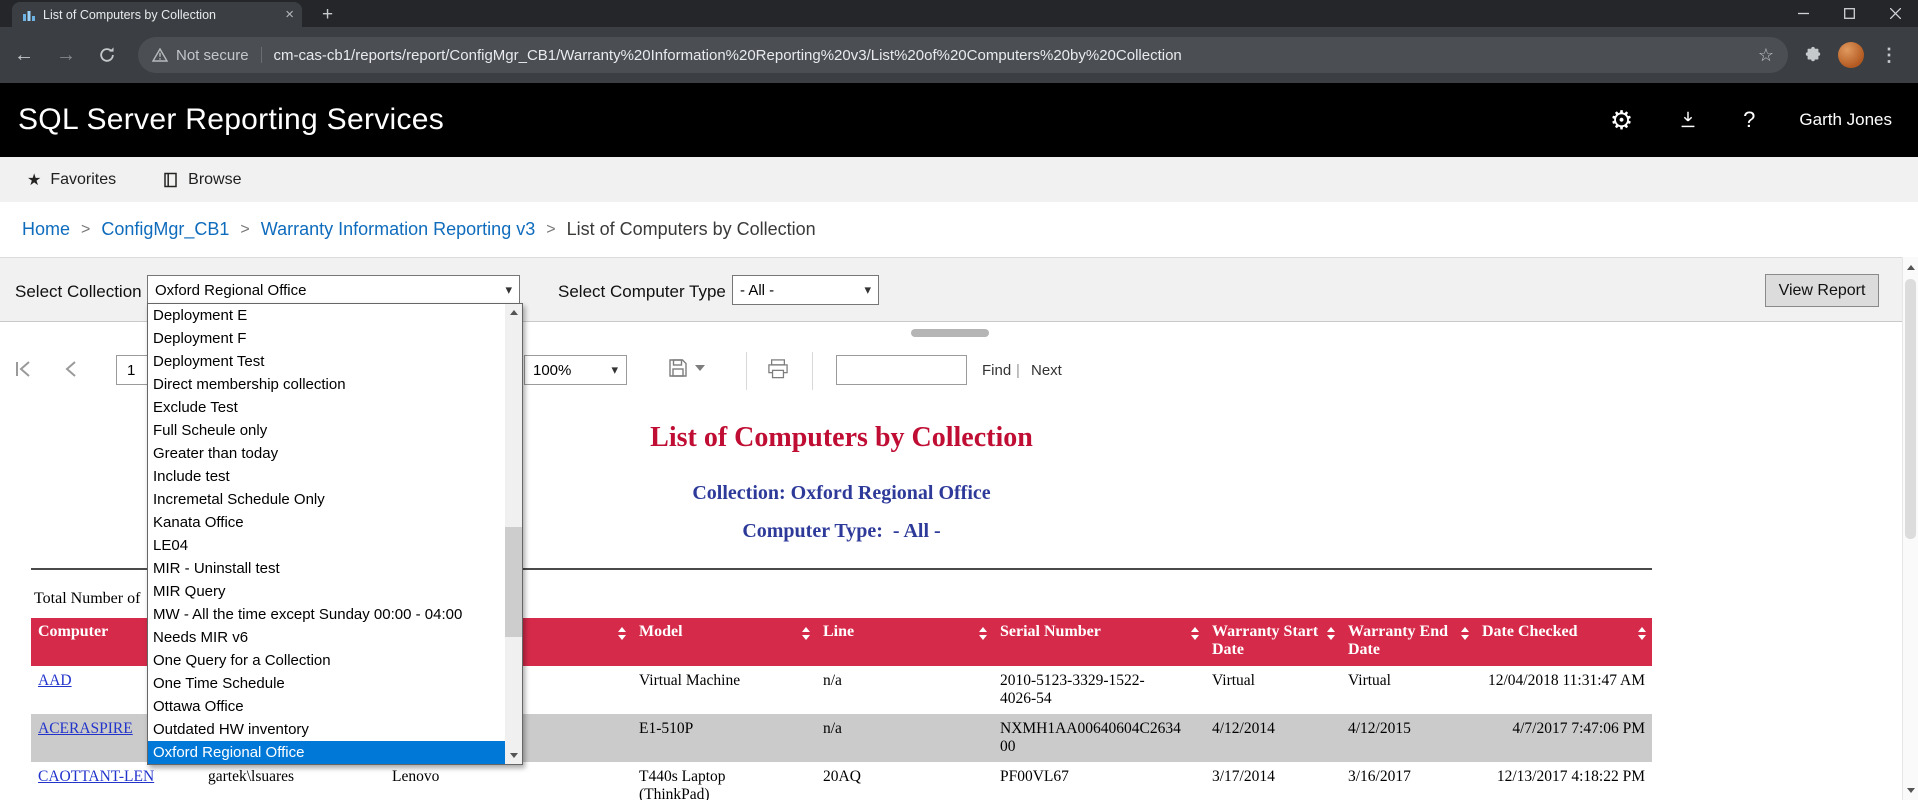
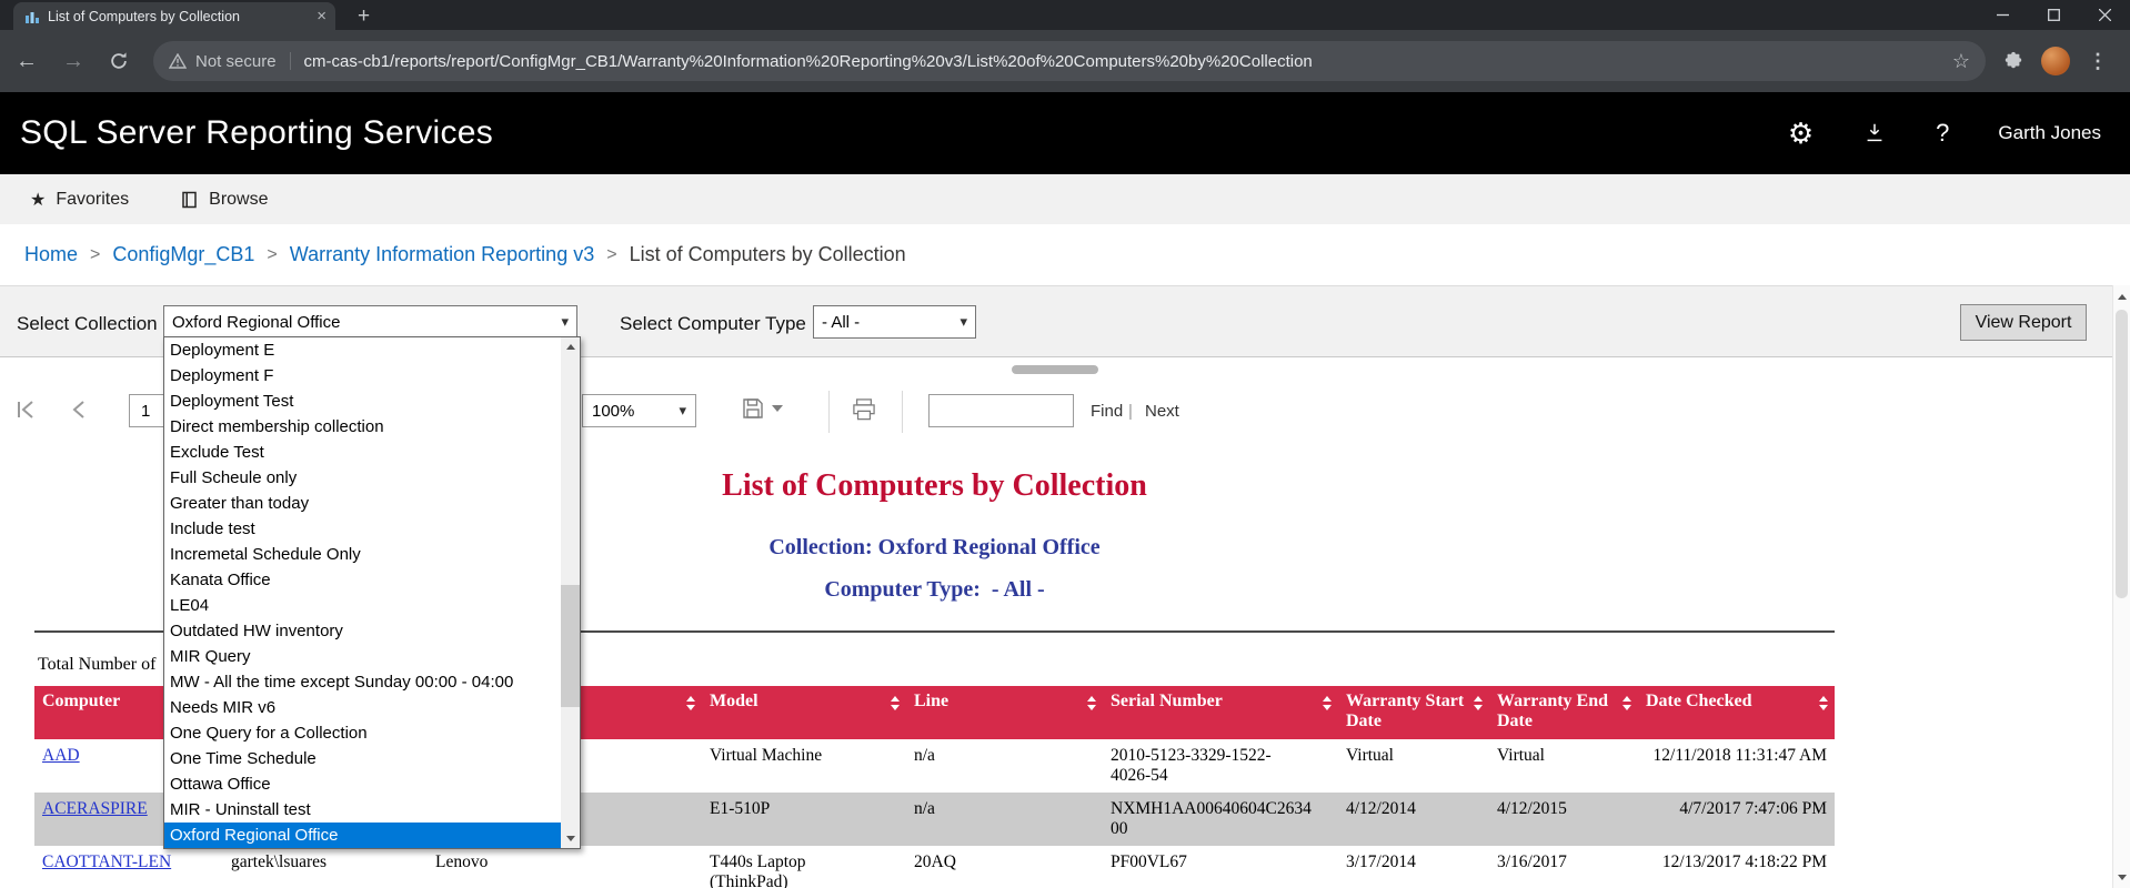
  List of Computers by Collection
  ×
  +
  ←
  →
  Not secure
  cm-cas-cb1/reports/report/ConfigMgr_CB1/Warranty%20Information%20Reporting%20v3/List%20of%20Computers%20by%20Collection
  ☆
  ⋮
  SQL Server Reporting Services
  ⚙
  ?
  Garth Jones
  ★
  Favorites
  Browse
  Home
  >
  ConfigMgr_CB1
  >
  Warranty Information Reporting v3
  >
  List of Computers by Collection
  Select Collection
  Oxford Regional Office
  ▾
  Select Computer Type
  - All -
  ▾
  View Report
  1
  100%
  ▾
  Find
  |
  Next
  List of Computers by Collection
  Collection: Oxford Regional Office
  Computer Type: - All -
  Total Number of
  Computer			Model	Line	Serial Number	Warranty Start Date	Warranty End Date	Date Checked
- AAD			Virtual Machine	n/a	2010-5123-3329-1522- 4026-54	Virtual	Virtual	12/04/2018 11:31:47 AM
+ AAD			Virtual Machine	n/a	2010-5123-3329-1522- 4026-54	Virtual	Virtual	12/11/2018 11:31:47 AM
  ACERASPIRE			E1-510P	n/a	NXMH1AA00640604C2634 00	4/12/2014	4/12/2015	4/7/2017 7:47:06 PM
  CAOTTANT-LEN	gartek\lsuares	Lenovo	T440s Laptop (ThinkPad)	20AQ	PF00VL67	3/17/2014	3/16/2017	12/13/2017 4:18:22 PM
  Deployment E
  Deployment F
  Deployment Test
  Direct membership collection
  Exclude Test
  Full Scheule only
  Greater than today
  Include test
  Incremetal Schedule Only
  Kanata Office
  LE04
- MIR - Uninstall test
+ Outdated HW inventory
  MIR Query
  MW - All the time except Sunday 00:00 - 04:00
  Needs MIR v6
  One Query for a Collection
  One Time Schedule
  Ottawa Office
- Outdated HW inventory
+ MIR - Uninstall test
  Oxford Regional Office
